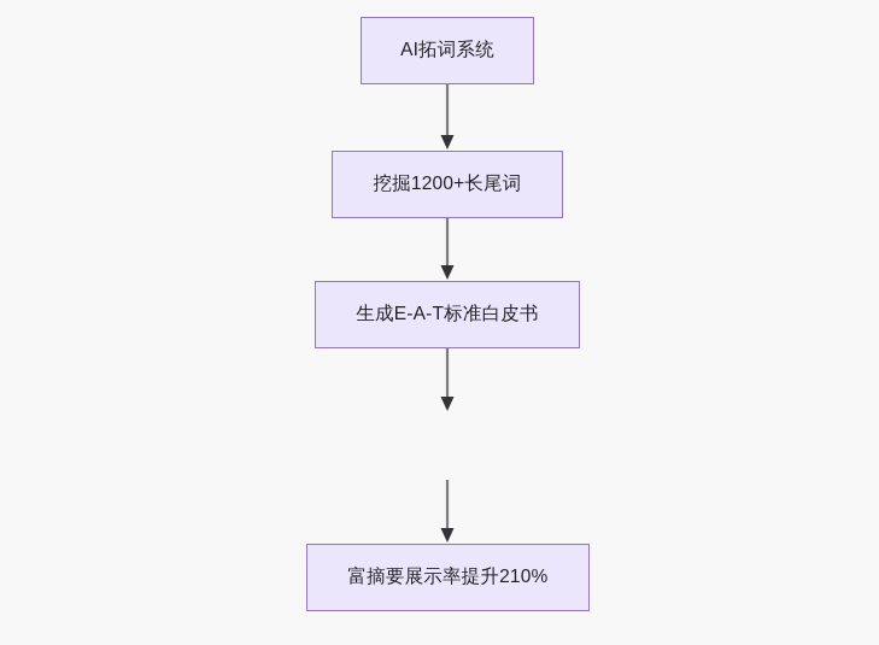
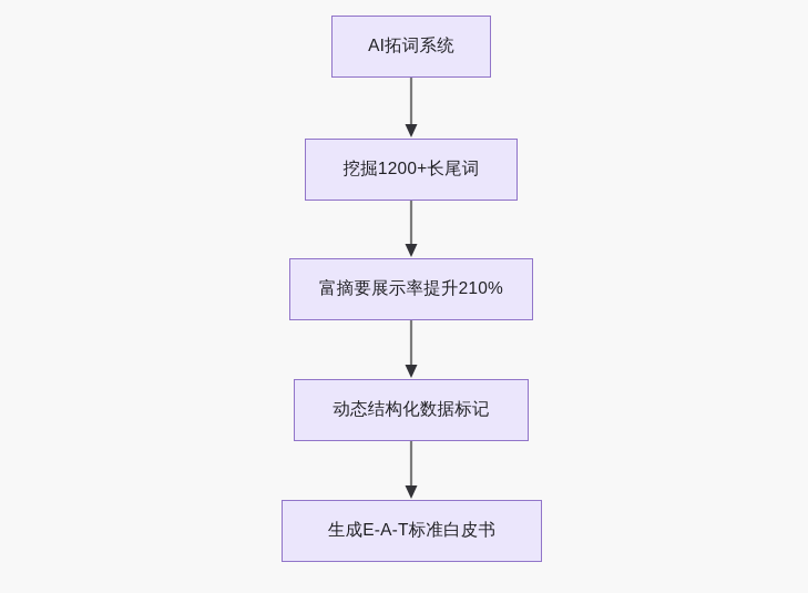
  AI拓词系统
  挖掘1200+长尾词
- 生成E-A-T标准白皮书
+ 富摘要展示率提升210%
+ 动态结构化数据标记
- 富摘要展示率提升210%
+ 生成E-A-T标准白皮书
